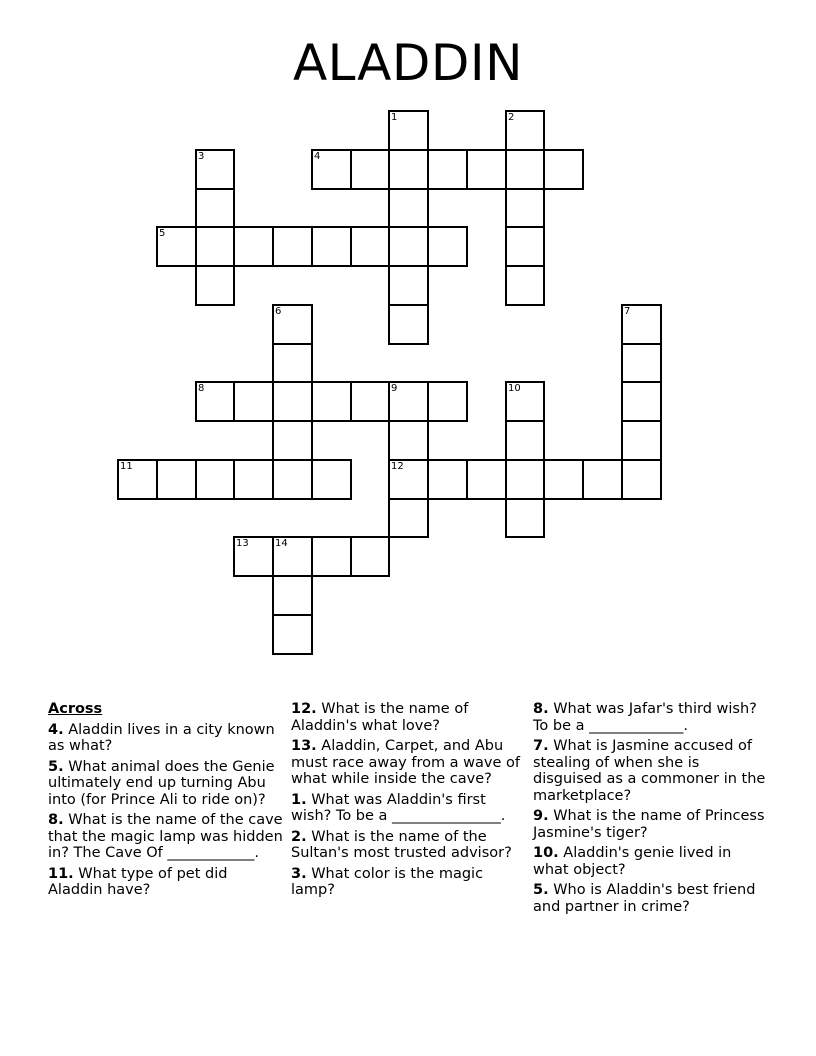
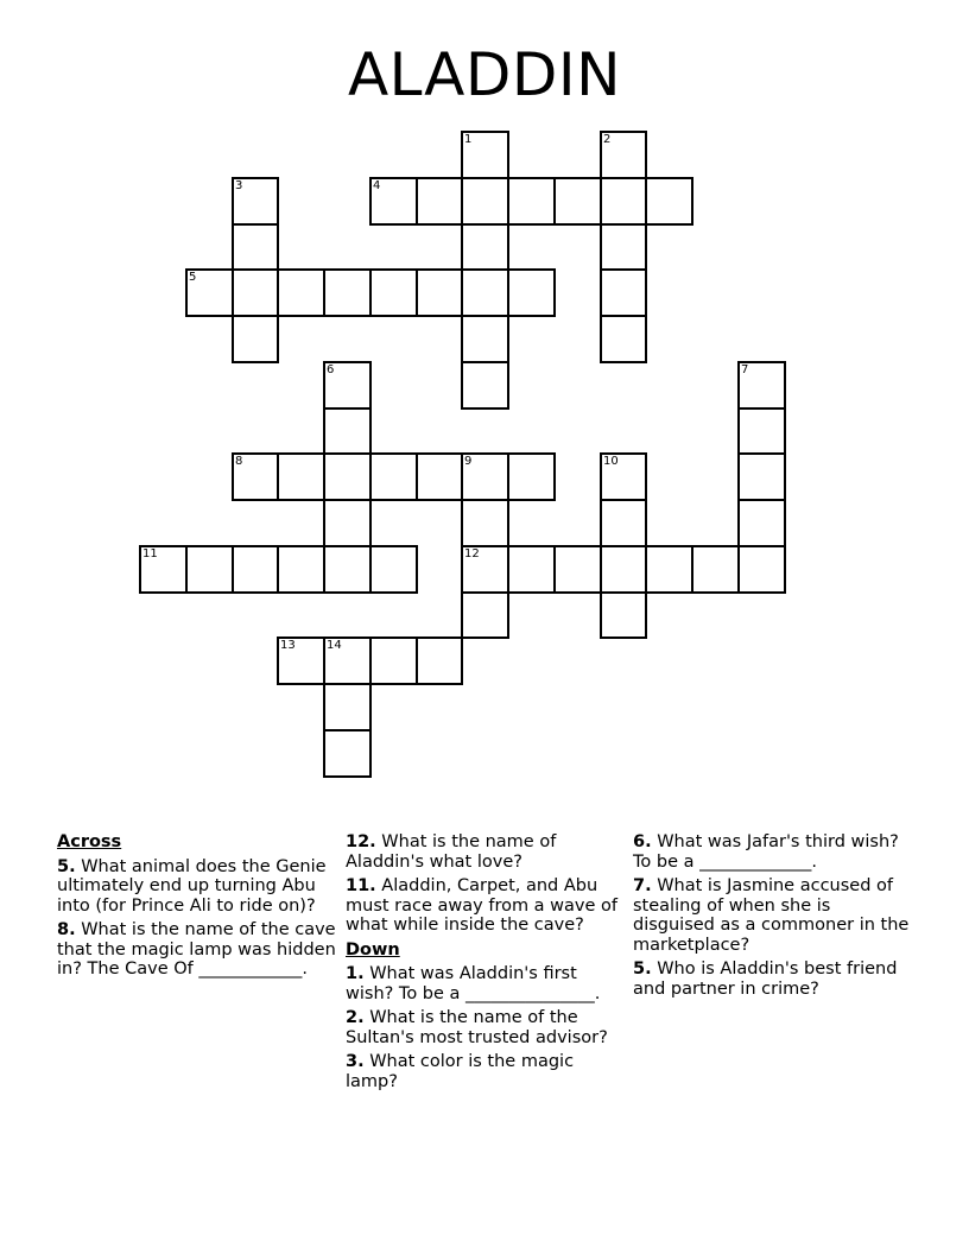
  ALADDIN
  1
  2
  3
  4
  5
  6
  7
  8
  9
  12
  10
  11
  13
  14
  Across
- 4. Aladdin lives in a city known as what?
  5. What animal does the Genie ultimately end up turning Abu into (for Prince Ali to ride on)?
  8. What is the name of the cave that the magic lamp was hidden in? The Cave Of ____________.
- 11. What type of pet did Aladdin have?
  12. What is the name of Aladdin's what love?
- 13. Aladdin, Carpet, and Abu must race away from a wave of what while inside the cave?
+ 11. Aladdin, Carpet, and Abu must race away from a wave of what while inside the cave?
+ Down
  1. What was Aladdin's first wish? To be a _______________.
  2. What is the name of the Sultan's most trusted advisor?
  3. What color is the magic lamp?
- 8. What was Jafar's third wish? To be a _____________.
+ 6. What was Jafar's third wish? To be a _____________.
  7. What is Jasmine accused of stealing of when she is disguised as a commoner in the marketplace?
- 9. What is the name of Princess Jasmine's tiger?
- 10. Aladdin's genie lived in what object?
  5. Who is Aladdin's best friend and partner in crime?
